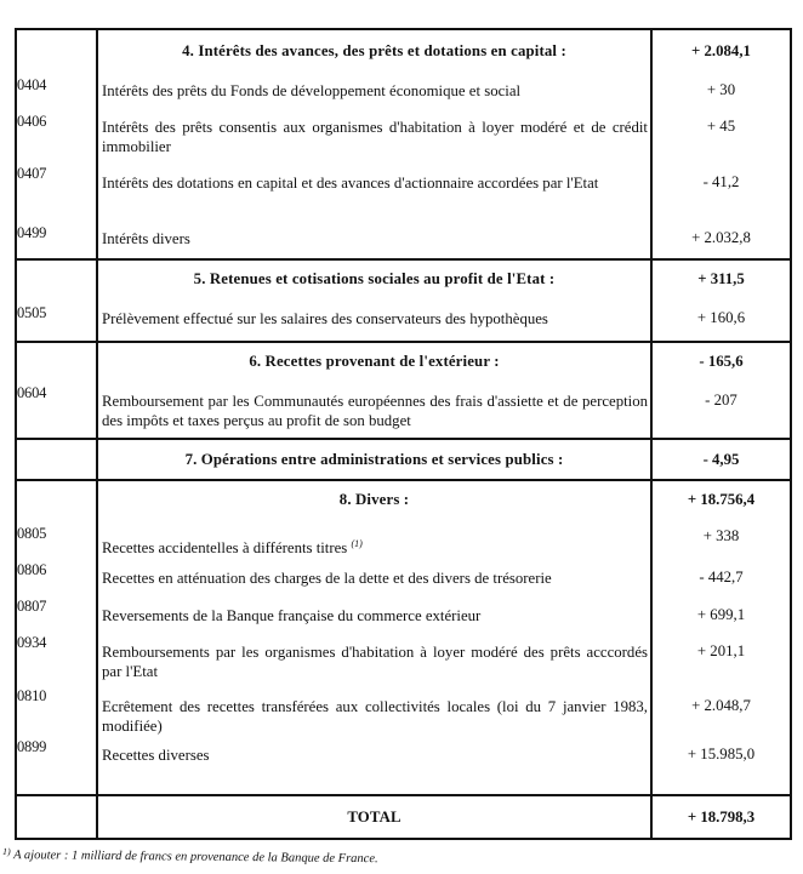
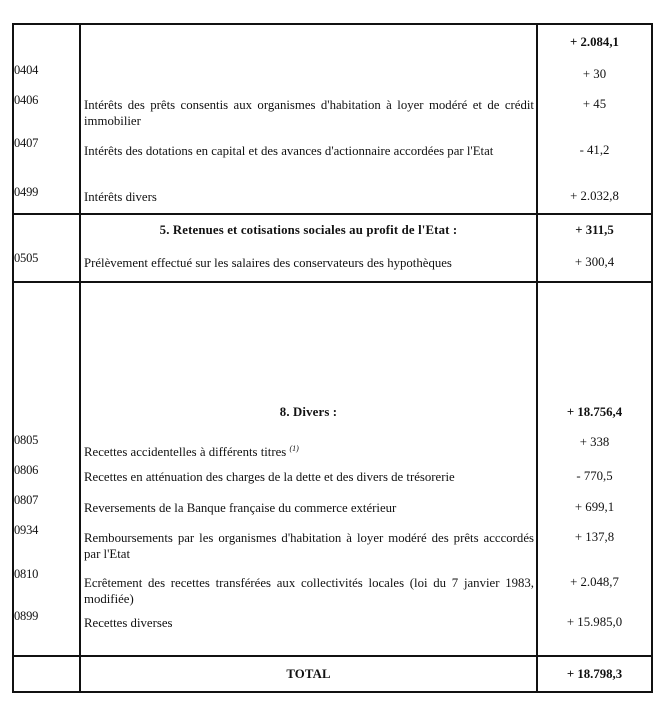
- 4. Intérêts des avances, des prêts et dotations en capital :
  + 2.084,1
  0404
- Intérêts des prêts du Fonds de développement économique et social
  + 30
  0406
  Intérêts des prêts consentis aux organismes d'habitation à loyer modéré et de crédit immobilier
  + 45
  0407
  Intérêts des dotations en capital et des avances d'actionnaire accordées par l'Etat
  - 41,2
  0499
  Intérêts divers
  + 2.032,8
  5. Retenues et cotisations sociales au profit de l'Etat :
  + 311,5
  0505
  Prélèvement effectué sur les salaires des conservateurs des hypothèques
- + 160,6
+ + 300,4
- 6. Recettes provenant de l'extérieur :
- - 165,6
- 0604
- Remboursement par les Communautés européennes des frais d'assiette et de perception des impôts et taxes perçus au profit de son budget
- - 207
- 7. Opérations entre administrations et services publics :
- - 4,95
  8. Divers :
  + 18.756,4
  0805
  Recettes accidentelles à différents titres (1)
  + 338
  0806
  Recettes en atténuation des charges de la dette et des divers de trésorerie
- - 442,7
+ - 770,5
  0807
  Reversements de la Banque française du commerce extérieur
  + 699,1
  0934
  Remboursements par les organismes d'habitation à loyer modéré des prêts acccordés par l'Etat
- + 201,1
+ + 137,8
  0810
  Ecrêtement des recettes transférées aux collectivités locales (loi du 7 janvier 1983, modifiée)
  + 2.048,7
  0899
  Recettes diverses
  + 15.985,0
  TOTAL
  + 18.798,3
- 1) A ajouter : 1 milliard de francs en provenance de la Banque de France.
